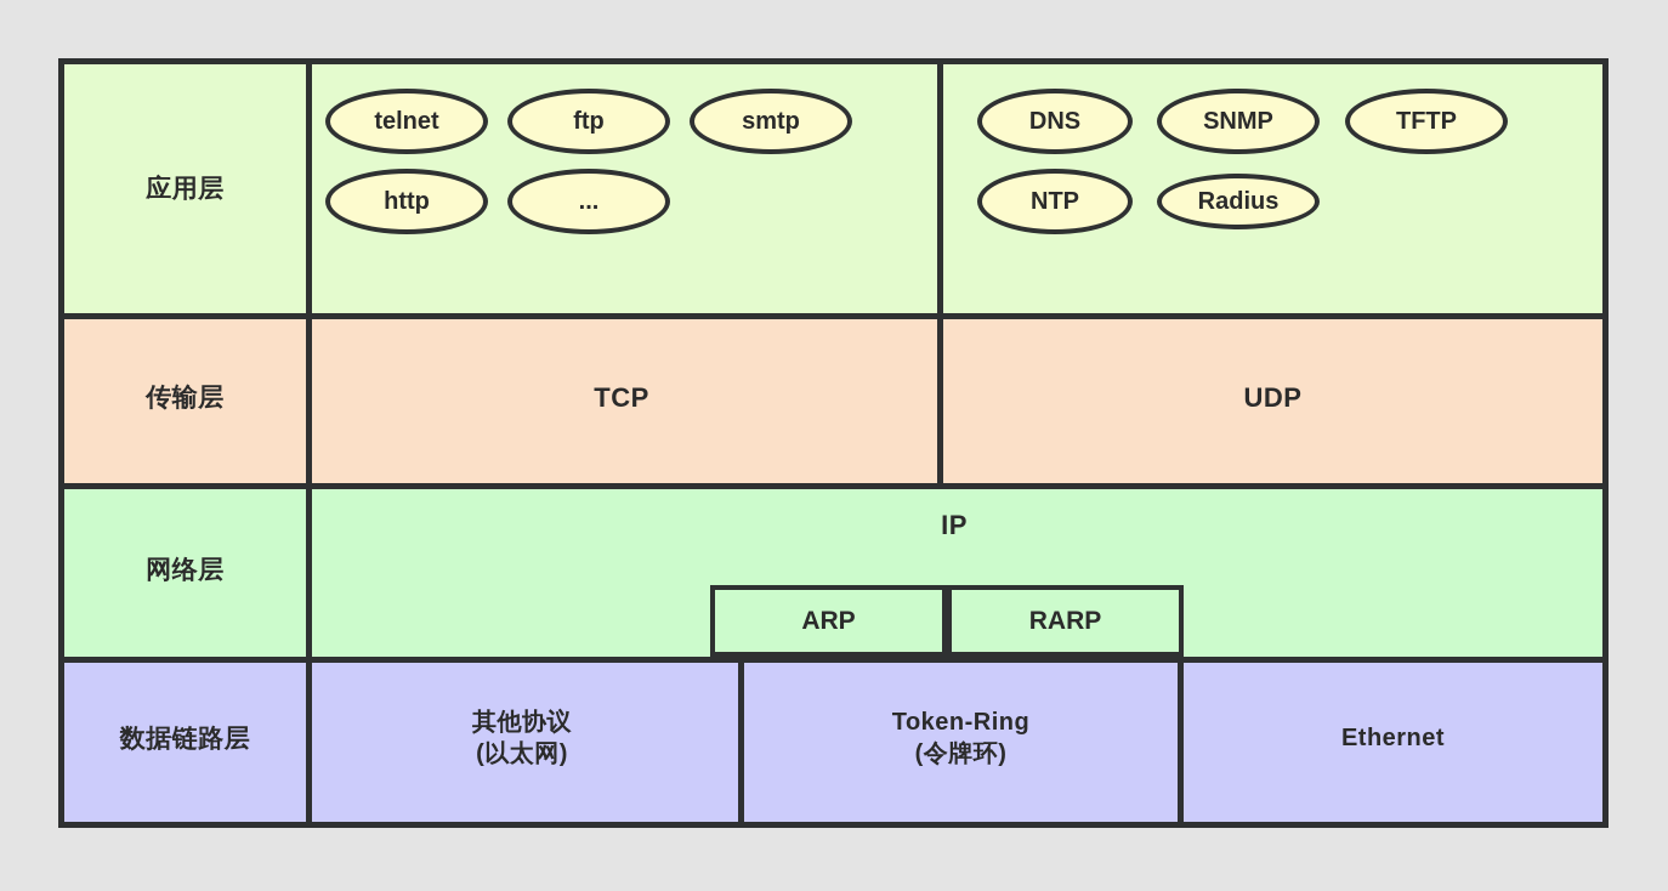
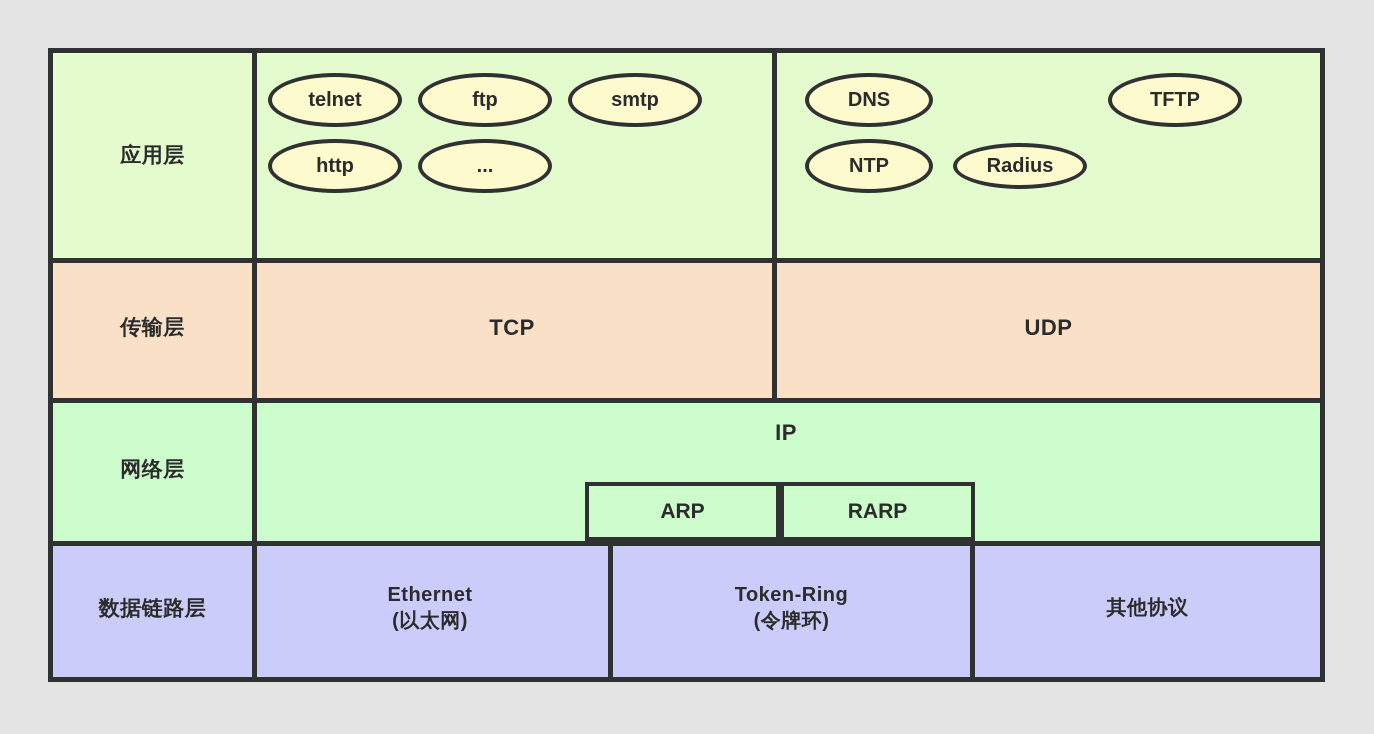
  应用层
  telnet
  ftp
  smtp
  http
  ...
  DNS
- SNMP
  TFTP
  NTP
  Radius
  传输层
  TCP
  UDP
  网络层
  IP
  ARP
  RARP
  数据链路层
- 其他协议
+ Ethernet
  (以太网)
  Token-Ring
  (令牌环)
- Ethernet
+ 其他协议
